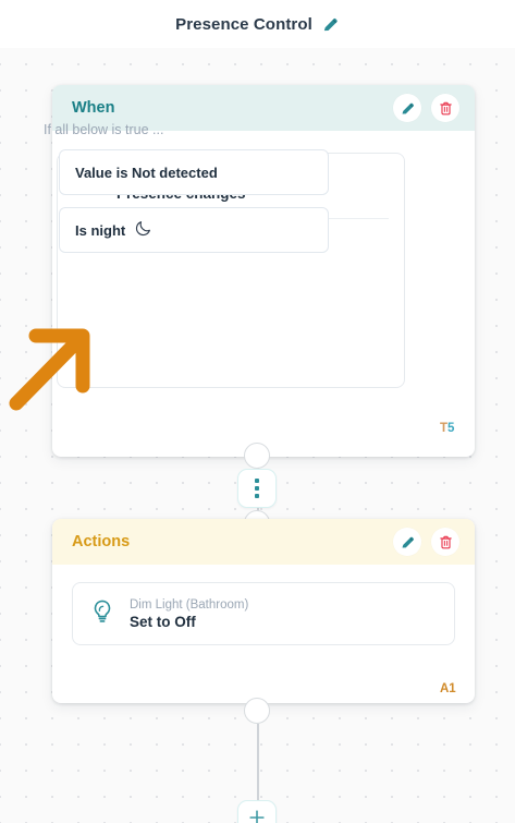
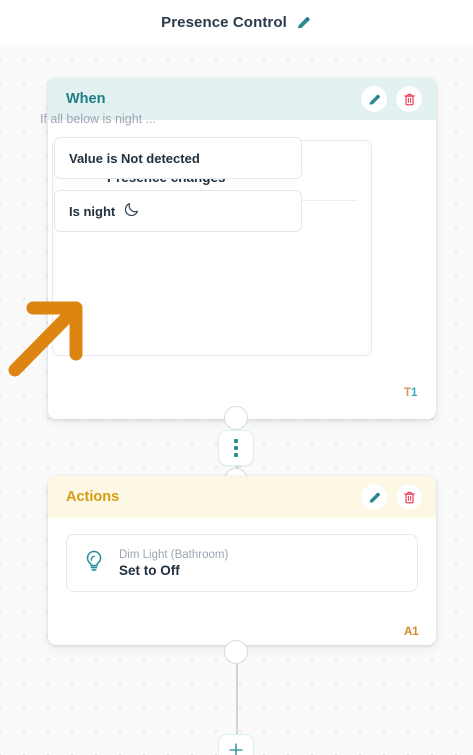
  Presence Control
  When
- If all below is true ...
+ If all below is night ...
  Value is Not detected
  Is night
- T5
+ T1
  Actions
  Dim Light (Bathroom)
  Set to Off
  A1
